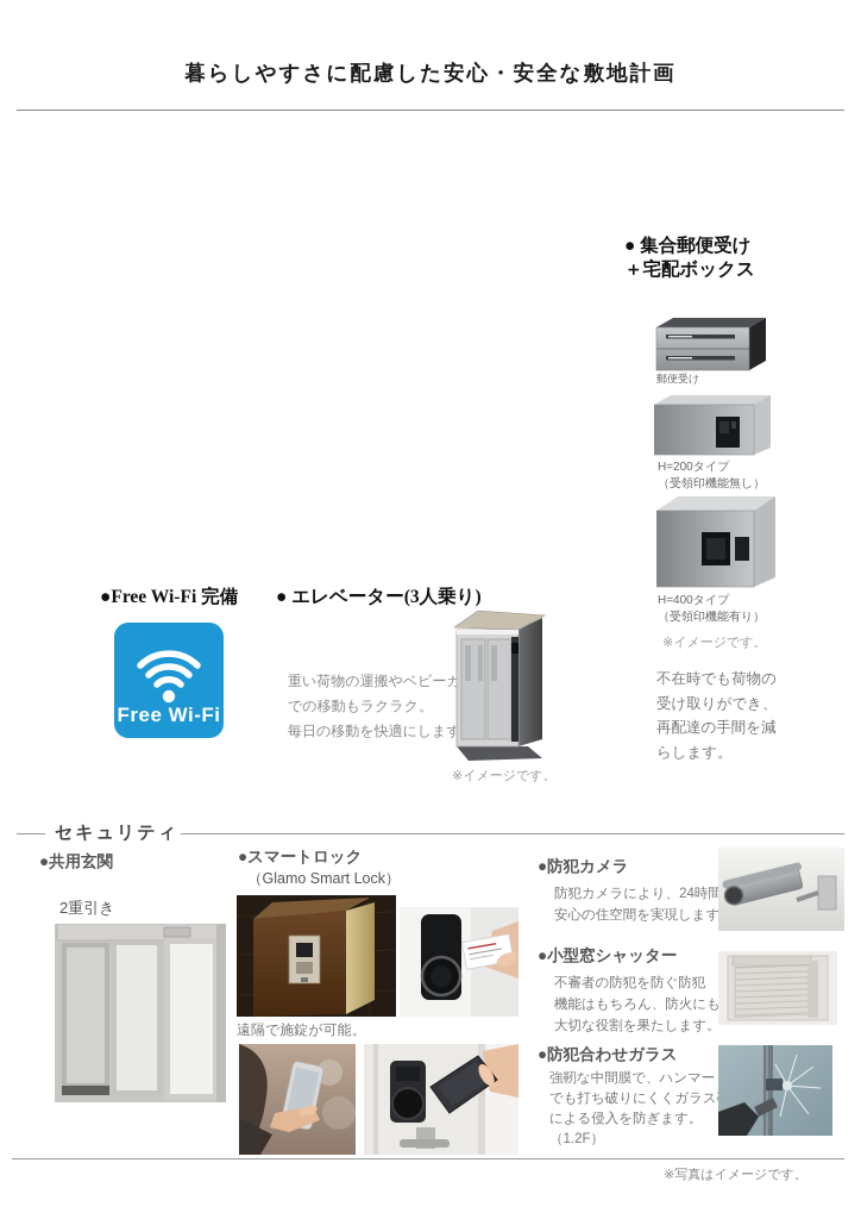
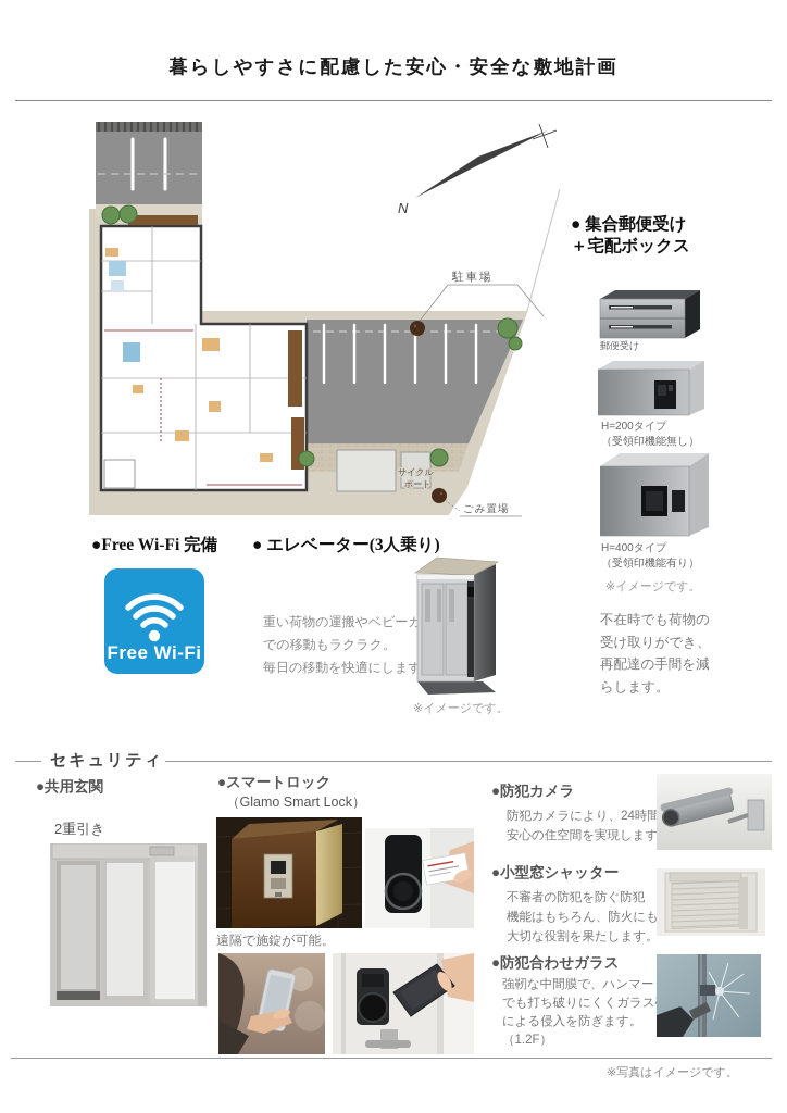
  暮らしやすさに配慮した安心・安全な敷地計画
+ N
+ 駐車場
+ サイクル
+ ポート
+ ごみ置場
  ● 集合郵便受け
  ＋宅配ボックス
  郵便受け
  H=200タイプ
  （受領印機能無し）
  H=400タイプ
  （受領印機能有り）
  ※イメージです。
  不在時でも荷物の
  受け取りができ、
  再配達の手間を減
  らします。
  ●Free Wi-Fi 完備
  Free Wi-Fi
  ● エレベーター(3人乗り)
  重い荷物の運搬やベビーカ
  での移動もラクラク。
  毎日の移動を快適にします
  ※イメージです。
  セキュリティ
  ●共用玄関
  2重引き
  ●スマートロック
  （Glamo Smart Lock）
  遠隔で施錠が可能。
  ●防犯カメラ
  防犯カメラにより、24時間
  安心の住空間を実現します
  ●小型窓シャッター
  不審者の防犯を防ぐ防犯
  機能はもちろん、防火にも
  大切な役割を果たします。
  ●防犯合わせガラス
  強靭な中間膜で、ハンマー
  でも打ち破りにくくガラス
  による侵入を防ぎます。
  （1.2F）
  ※写真はイメージです。
